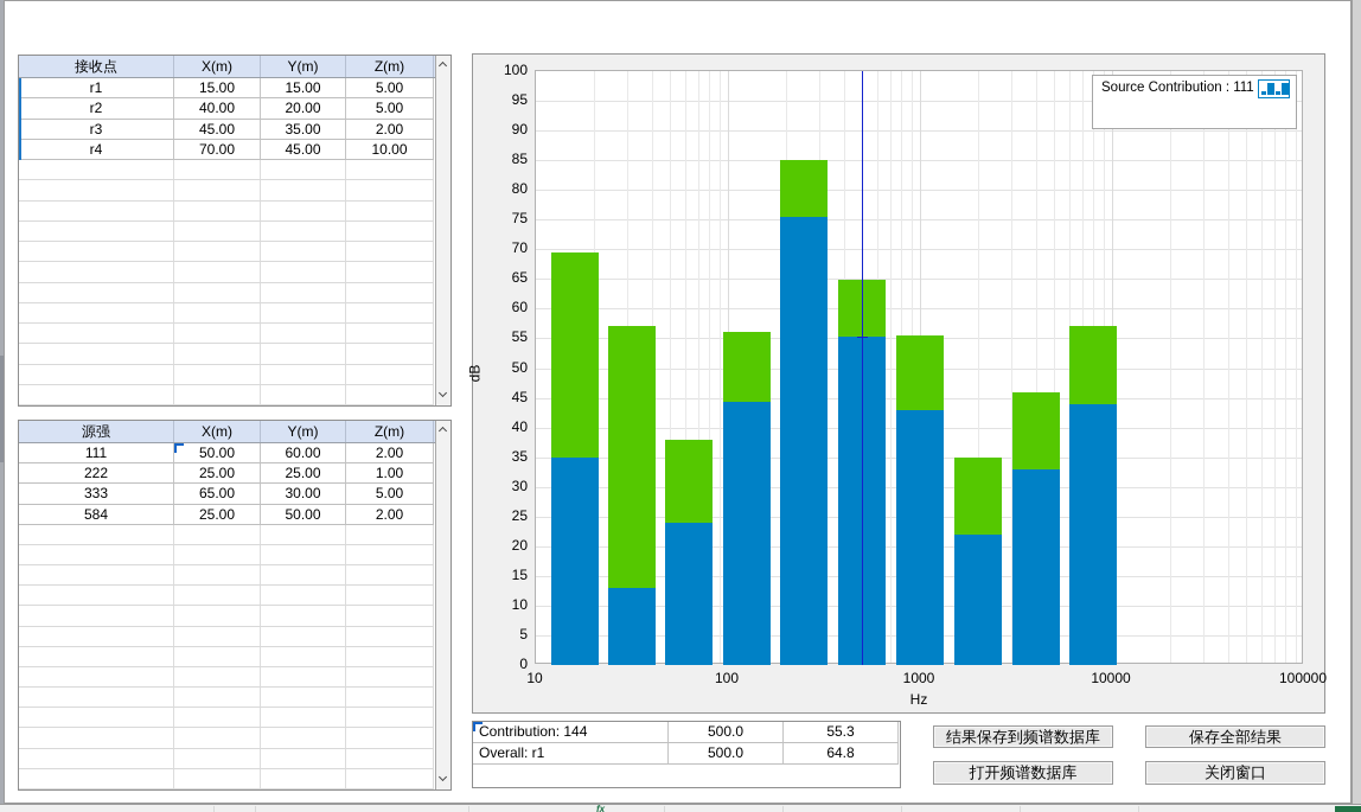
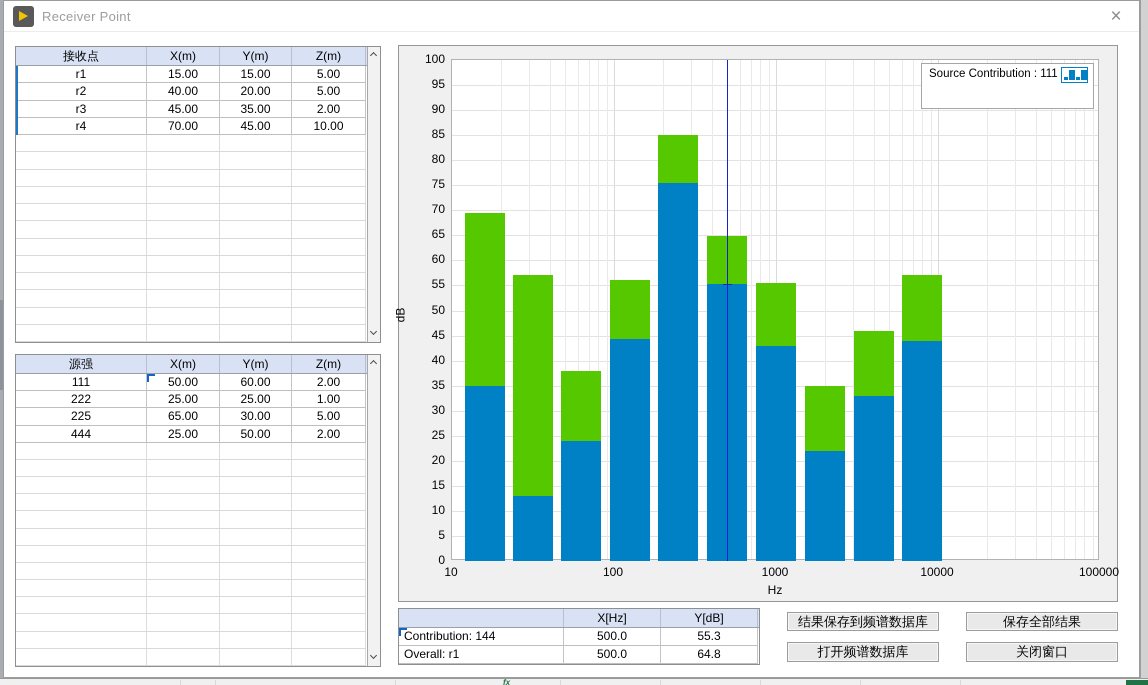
+ Receiver Point
+ ×
  接收点
  X(m)
  Y(m)
  Z(m)
  r1
  15.00
  15.00
  5.00
  r2
  40.00
  20.00
  5.00
  r3
  45.00
  35.00
  2.00
  r4
  70.00
  45.00
  10.00
  源强
  X(m)
  Y(m)
  Z(m)
  111
  50.00
  60.00
  2.00
  222
  25.00
  25.00
  1.00
- 333
+ 225
  65.00
  30.00
  5.00
- 584
+ 444
  25.00
  50.00
  2.00
  0
  5
  10
  15
  20
  25
  30
  35
  40
  45
  50
  55
  60
  65
  70
  75
  80
  85
  90
  95
  100
  10
  100
  1000
  10000
  100000
  Hz
  Source Contribution : 111
+ X[Hz]
+ Y[dB]
  Contribution: 144
  500.0
  55.3
  Overall: r1
  500.0
  64.8
  结果保存到频谱数据库
  保存全部结果
  打开频谱数据库
  关闭窗口
  fx
